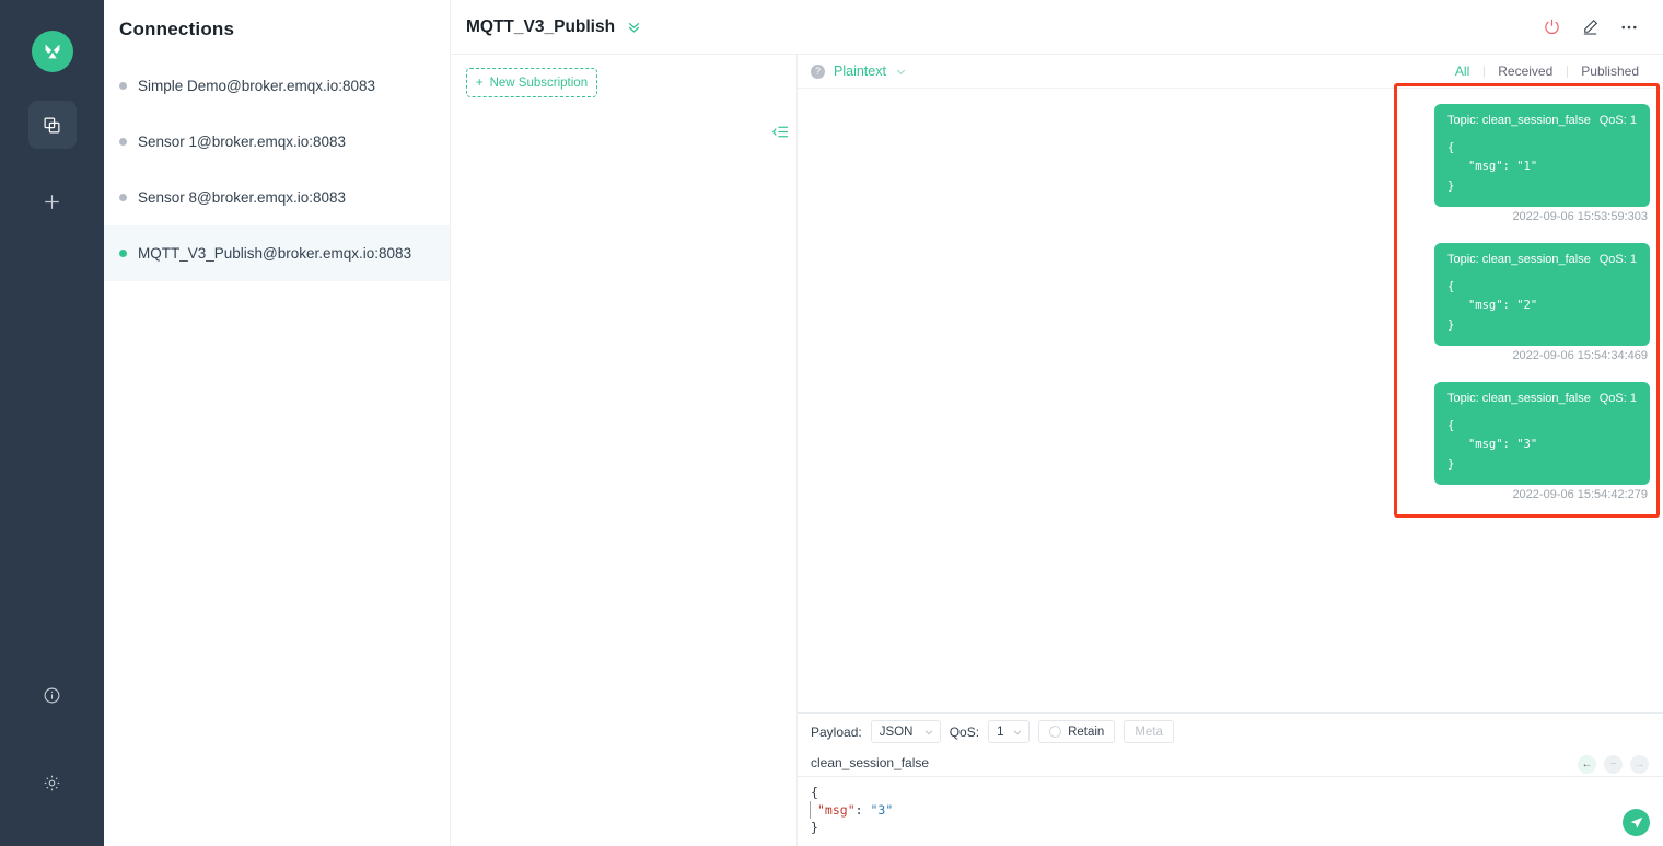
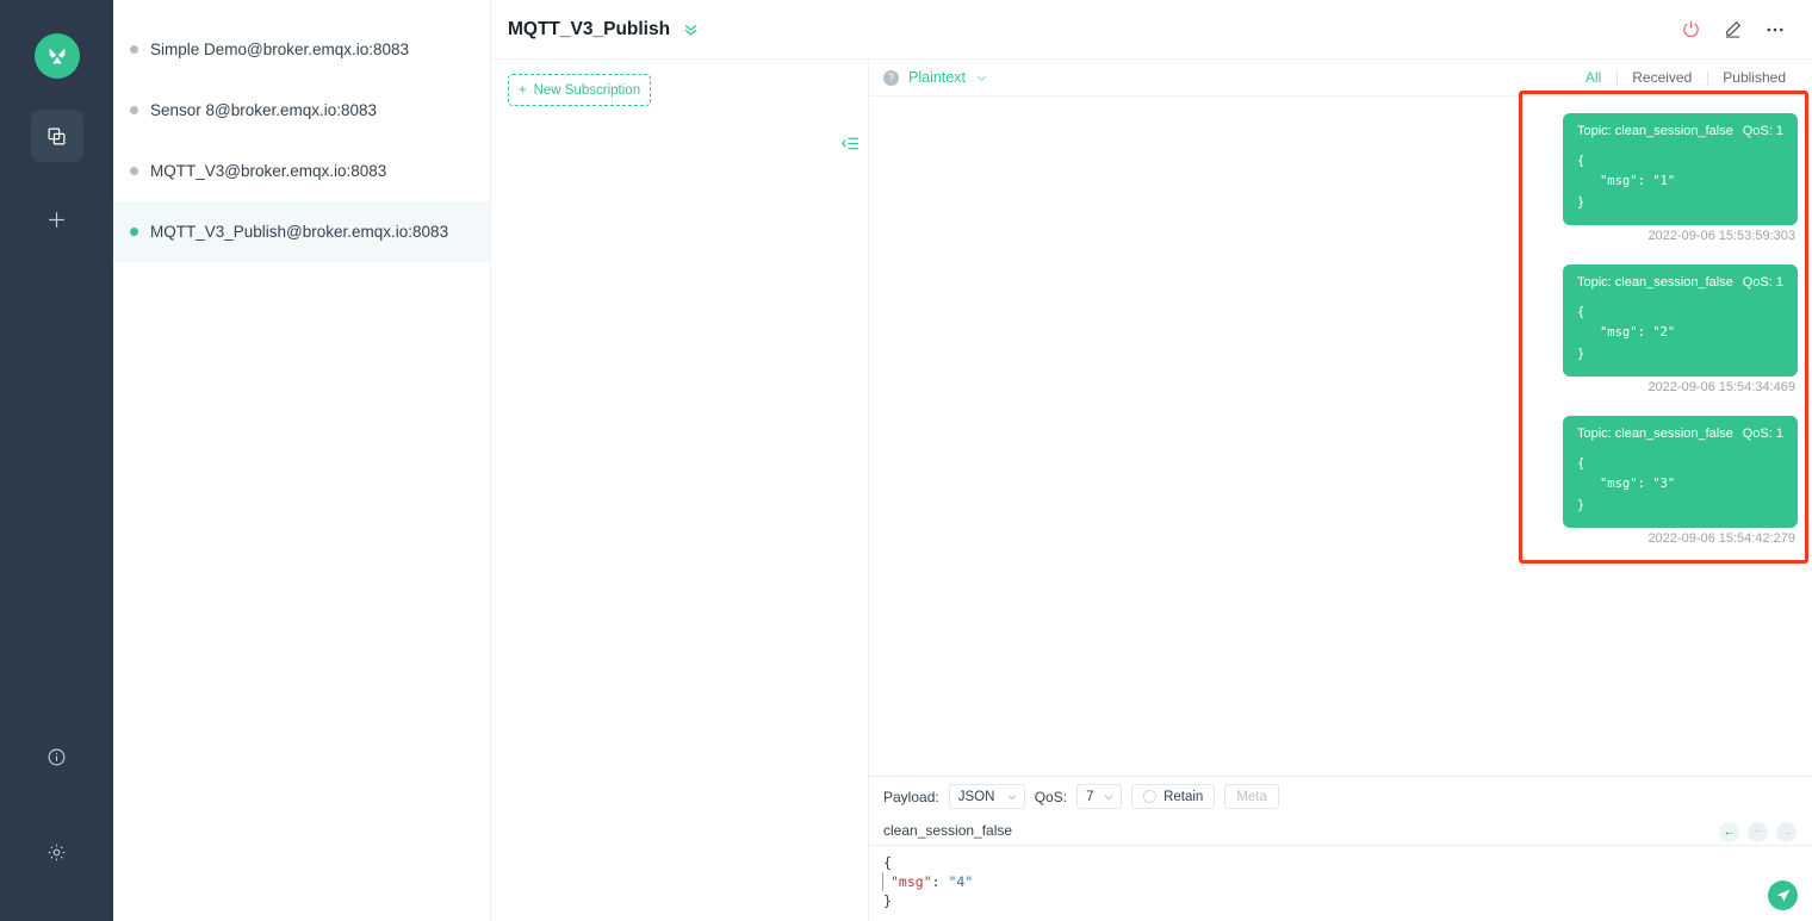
- Connections
  Simple Demo@broker.emqx.io:8083
- Sensor 1@broker.emqx.io:8083
  Sensor 8@broker.emqx.io:8083
+ MQTT_V3@broker.emqx.io:8083
  MQTT_V3_Publish@broker.emqx.io:8083
  MQTT_V3_Publish
  +
  New Subscription
  ?
  Plaintext
  All
  Received
  Published
  Topic: clean_session_false
  QoS: 1
  {
  "msg": "1"
  }
  2022-09-06 15:53:59:303
  Topic: clean_session_false
  QoS: 1
  {
  "msg": "2"
  }
  2022-09-06 15:54:34:469
  Topic: clean_session_false
  QoS: 1
  {
  "msg": "3"
  }
  2022-09-06 15:54:42:279
  Payload:
  JSON
  QoS:
- 1
+ 7
  Retain
  Meta
  clean_session_false
- { "msg": "3" }
+ { "msg": "4" }
  ←
  −
  →
